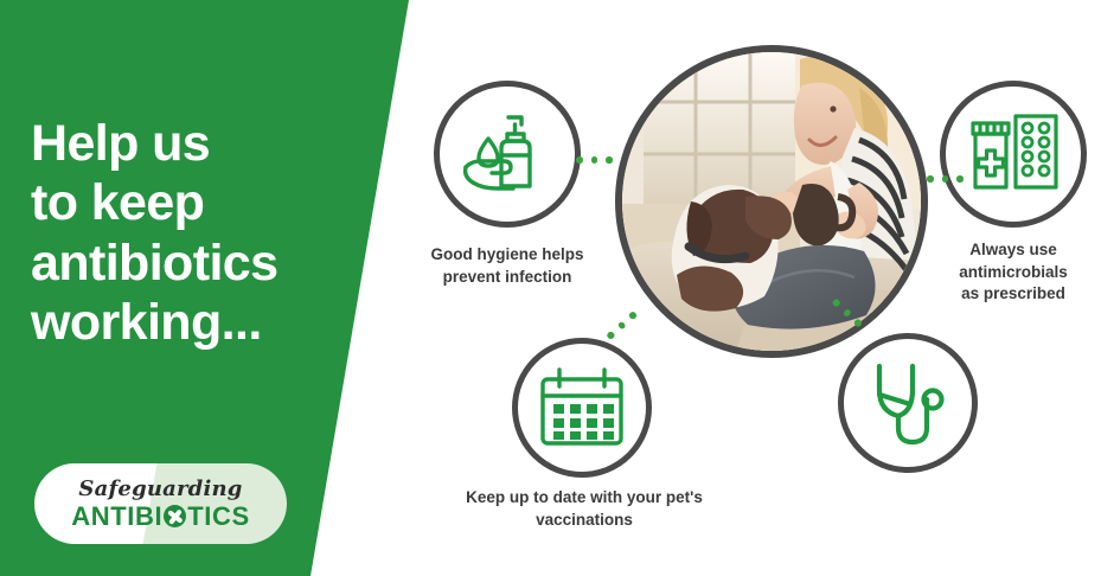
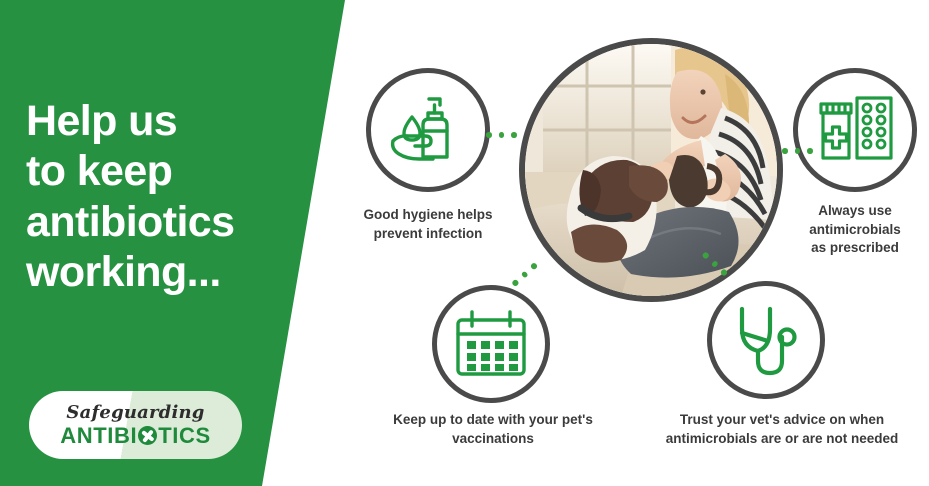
  Help us
  to keep
  antibiotics
  working...
  Safeguarding
  ANTIBI
  TICS
  Good hygiene helps
  prevent infection
  Always use
  antimicrobials
  as prescribed
  Keep up to date with your pet's
  vaccinations
+ Trust your vet's advice on when
+ antimicrobials are or are not needed
